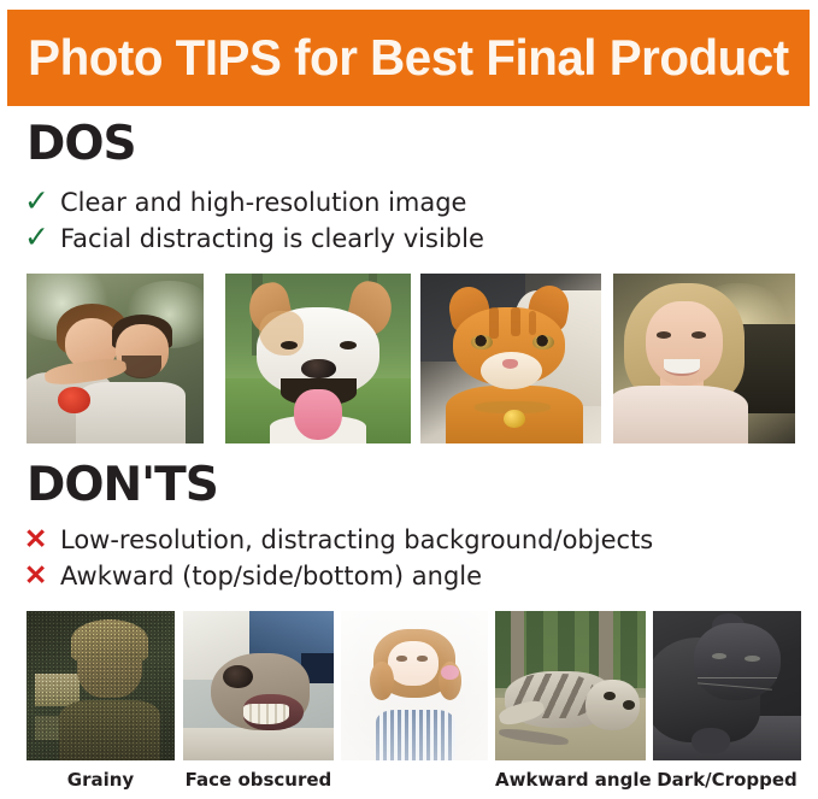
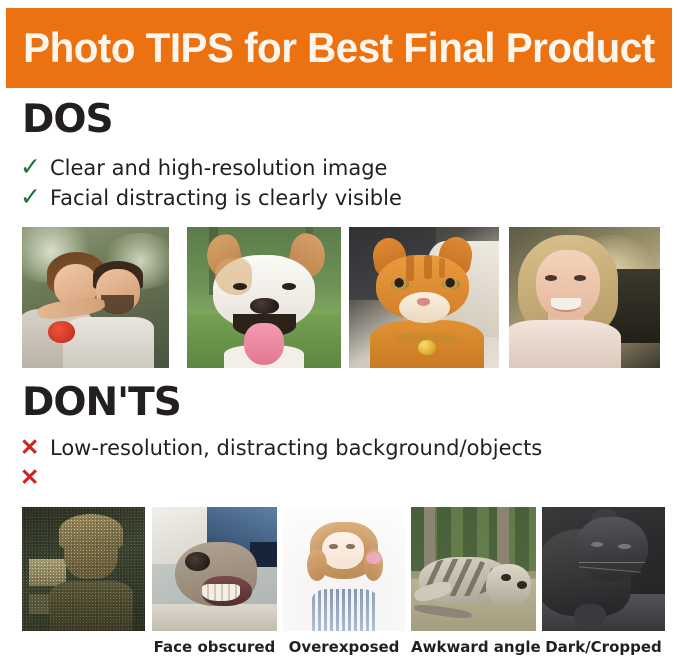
  Photo TIPS for Best Final Product
  DOS
  ✓
  Clear and high-resolution image
  ✓
  Facial distracting is clearly visible
  DON'TS
  ✕
  Low-resolution, distracting background/objects
  ✕
- Awkward (top/side/bottom) angle
- Grainy
  Face obscured
+ Overexposed
  Awkward angle
  Dark/Cropped
